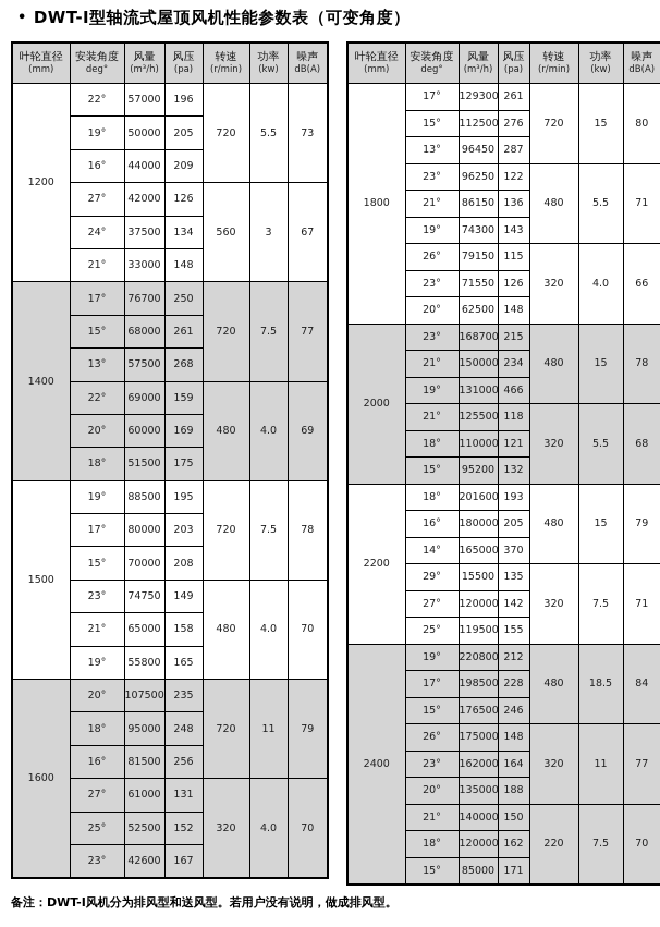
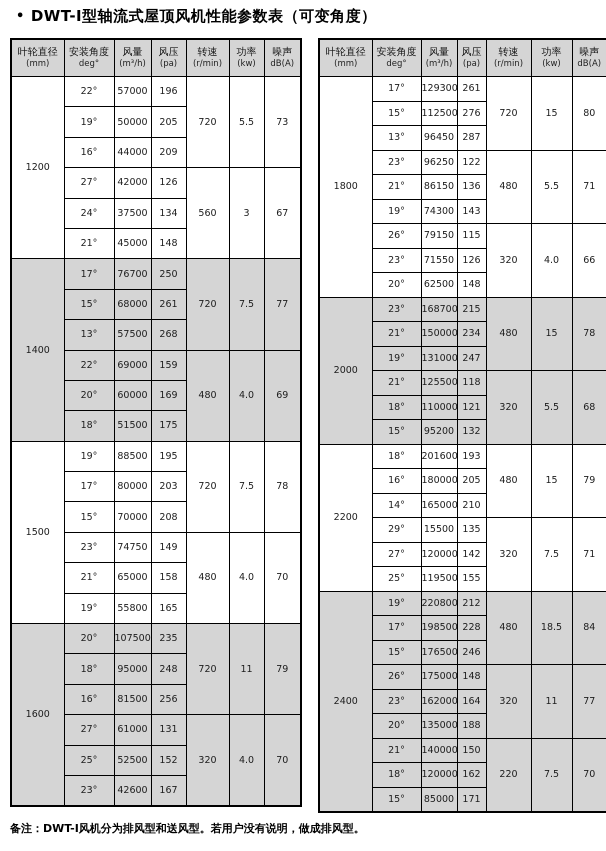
  • DWT-Ⅰ型轴流式屋顶风机性能参数表（可变角度）
  叶轮直径(mm)	安装角度deg°	风量(m³/h)	风压(pa)	转速(r/min)	功率(kw)	噪声dB(A)
  1200	22°	57000	196	720	5.5	73
  19°	50000	205
  16°	44000	209
  27°	42000	126	560	3	67
  24°	37500	134
- 21°	33000	148
+ 21°	45000	148
  1400	17°	76700	250	720	7.5	77
  15°	68000	261
  13°	57500	268
  22°	69000	159	480	4.0	69
  20°	60000	169
  18°	51500	175
  1500	19°	88500	195	720	7.5	78
  17°	80000	203
  15°	70000	208
  23°	74750	149	480	4.0	70
  21°	65000	158
  19°	55800	165
  1600	20°	107500	235	720	11	79
  18°	95000	248
  16°	81500	256
  27°	61000	131	320	4.0	70
  25°	52500	152
  23°	42600	167
  叶轮直径(mm)	安装角度deg°	风量(m³/h)	风压(pa)	转速(r/min)	功率(kw)	噪声dB(A)
  1800	17°	129300	261	720	15	80
  15°	112500	276
  13°	96450	287
  23°	96250	122	480	5.5	71
  21°	86150	136
  19°	74300	143
  26°	79150	115	320	4.0	66
  23°	71550	126
  20°	62500	148
  2000	23°	168700	215	480	15	78
  21°	150000	234
- 19°	131000	466
+ 19°	131000	247
  21°	125500	118	320	5.5	68
  18°	110000	121
  15°	95200	132
  2200	18°	201600	193	480	15	79
  16°	180000	205
- 14°	165000	370
+ 14°	165000	210
  29°	15500	135	320	7.5	71
  27°	120000	142
  25°	119500	155
  2400	19°	220800	212	480	18.5	84
  17°	198500	228
  15°	176500	246
  26°	175000	148	320	11	77
  23°	162000	164
  20°	135000	188
  21°	140000	150	220	7.5	70
  18°	120000	162
  15°	85000	171
  备注：DWT-Ⅰ风机分为排风型和送风型。若用户没有说明，做成排风型。
